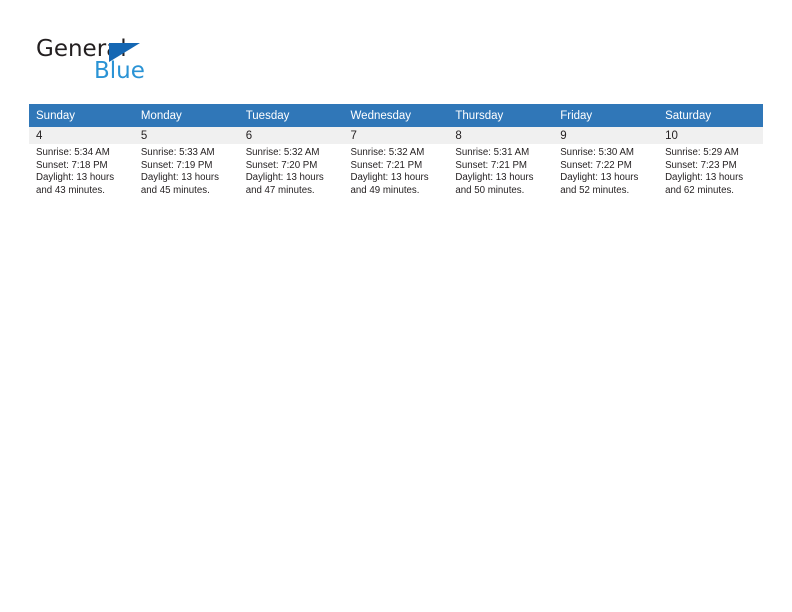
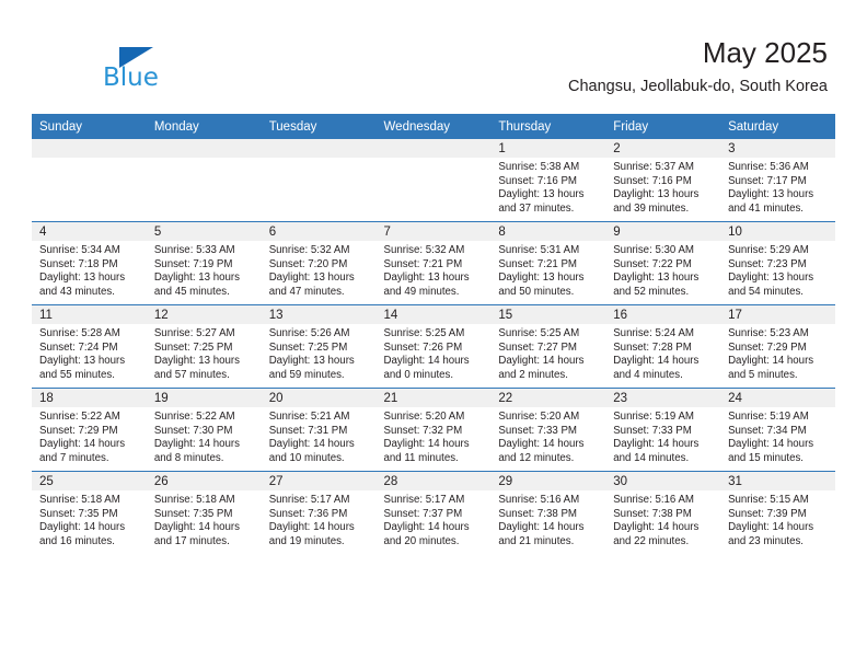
- General
  Blue
+ May 2025
+ Changsu, Jeollabuk-do, South Korea
  Sunday	Monday	Tuesday	Wednesday	Thursday	Friday	Saturday
+ 				1Sunrise: 5:38 AMSunset: 7:16 PMDaylight: 13 hoursand 37 minutes.	2Sunrise: 5:37 AMSunset: 7:16 PMDaylight: 13 hoursand 39 minutes.	3Sunrise: 5:36 AMSunset: 7:17 PMDaylight: 13 hoursand 41 minutes.
- 4Sunrise: 5:34 AMSunset: 7:18 PMDaylight: 13 hoursand 43 minutes.	5Sunrise: 5:33 AMSunset: 7:19 PMDaylight: 13 hoursand 45 minutes.	6Sunrise: 5:32 AMSunset: 7:20 PMDaylight: 13 hoursand 47 minutes.	7Sunrise: 5:32 AMSunset: 7:21 PMDaylight: 13 hoursand 49 minutes.	8Sunrise: 5:31 AMSunset: 7:21 PMDaylight: 13 hoursand 50 minutes.	9Sunrise: 5:30 AMSunset: 7:22 PMDaylight: 13 hoursand 52 minutes.	10Sunrise: 5:29 AMSunset: 7:23 PMDaylight: 13 hoursand 62 minutes.
+ 4Sunrise: 5:34 AMSunset: 7:18 PMDaylight: 13 hoursand 43 minutes.	5Sunrise: 5:33 AMSunset: 7:19 PMDaylight: 13 hoursand 45 minutes.	6Sunrise: 5:32 AMSunset: 7:20 PMDaylight: 13 hoursand 47 minutes.	7Sunrise: 5:32 AMSunset: 7:21 PMDaylight: 13 hoursand 49 minutes.	8Sunrise: 5:31 AMSunset: 7:21 PMDaylight: 13 hoursand 50 minutes.	9Sunrise: 5:30 AMSunset: 7:22 PMDaylight: 13 hoursand 52 minutes.	10Sunrise: 5:29 AMSunset: 7:23 PMDaylight: 13 hoursand 54 minutes.
+ 11Sunrise: 5:28 AMSunset: 7:24 PMDaylight: 13 hoursand 55 minutes.	12Sunrise: 5:27 AMSunset: 7:25 PMDaylight: 13 hoursand 57 minutes.	13Sunrise: 5:26 AMSunset: 7:25 PMDaylight: 13 hoursand 59 minutes.	14Sunrise: 5:25 AMSunset: 7:26 PMDaylight: 14 hoursand 0 minutes.	15Sunrise: 5:25 AMSunset: 7:27 PMDaylight: 14 hoursand 2 minutes.	16Sunrise: 5:24 AMSunset: 7:28 PMDaylight: 14 hoursand 4 minutes.	17Sunrise: 5:23 AMSunset: 7:29 PMDaylight: 14 hoursand 5 minutes.
+ 18Sunrise: 5:22 AMSunset: 7:29 PMDaylight: 14 hoursand 7 minutes.	19Sunrise: 5:22 AMSunset: 7:30 PMDaylight: 14 hoursand 8 minutes.	20Sunrise: 5:21 AMSunset: 7:31 PMDaylight: 14 hoursand 10 minutes.	21Sunrise: 5:20 AMSunset: 7:32 PMDaylight: 14 hoursand 11 minutes.	22Sunrise: 5:20 AMSunset: 7:33 PMDaylight: 14 hoursand 12 minutes.	23Sunrise: 5:19 AMSunset: 7:33 PMDaylight: 14 hoursand 14 minutes.	24Sunrise: 5:19 AMSunset: 7:34 PMDaylight: 14 hoursand 15 minutes.
+ 25Sunrise: 5:18 AMSunset: 7:35 PMDaylight: 14 hoursand 16 minutes.	26Sunrise: 5:18 AMSunset: 7:35 PMDaylight: 14 hoursand 17 minutes.	27Sunrise: 5:17 AMSunset: 7:36 PMDaylight: 14 hoursand 19 minutes.	28Sunrise: 5:17 AMSunset: 7:37 PMDaylight: 14 hoursand 20 minutes.	29Sunrise: 5:16 AMSunset: 7:38 PMDaylight: 14 hoursand 21 minutes.	30Sunrise: 5:16 AMSunset: 7:38 PMDaylight: 14 hoursand 22 minutes.	31Sunrise: 5:15 AMSunset: 7:39 PMDaylight: 14 hoursand 23 minutes.
